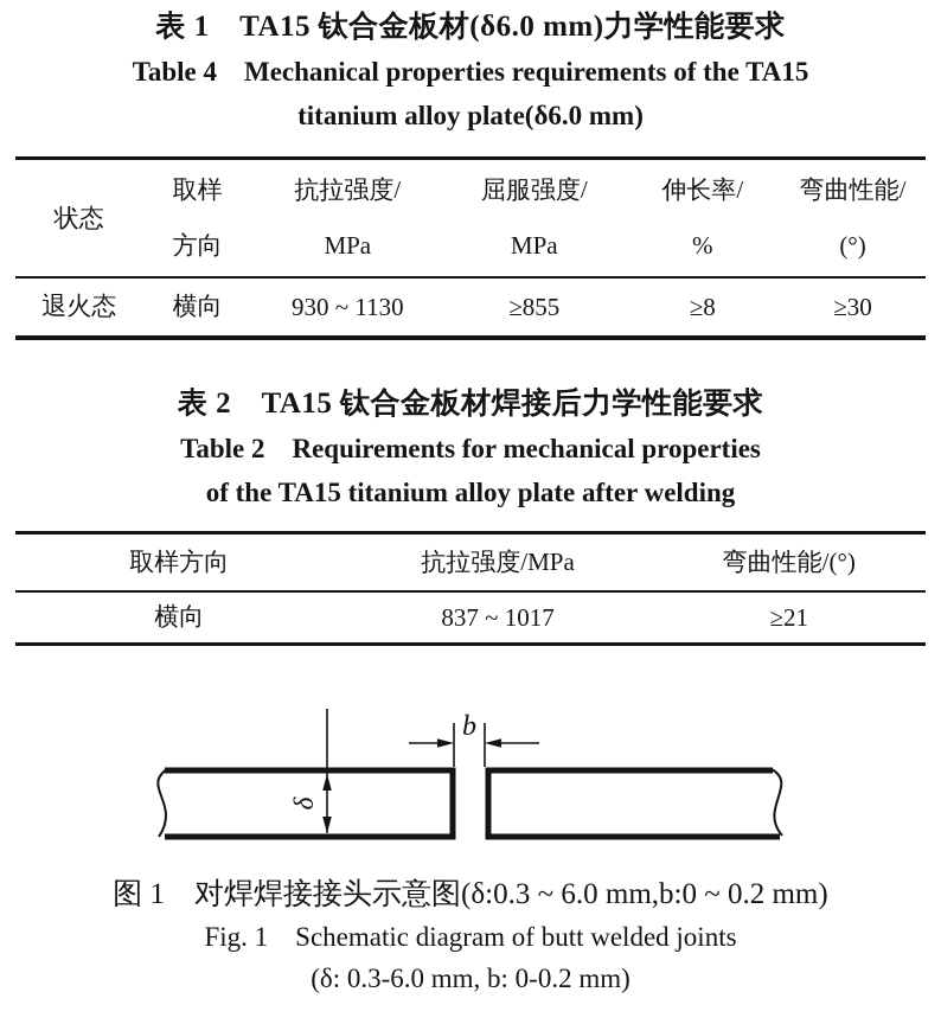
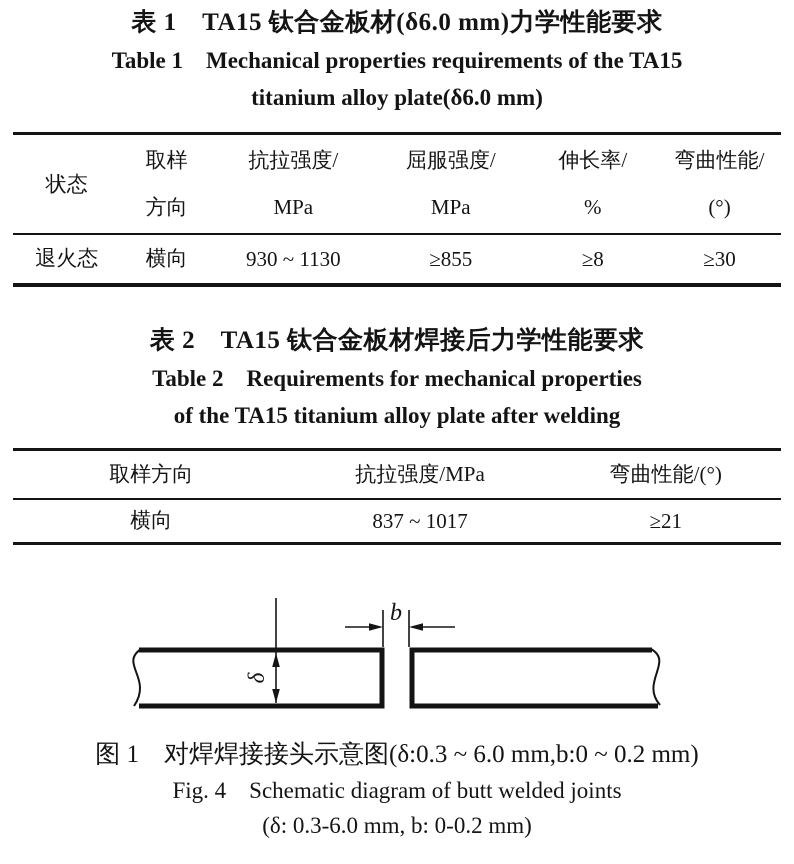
  表 1 TA15 钛合金板材(δ6.0 mm)力学性能要求
- Table 4 Mechanical properties requirements of the TA15
+ Table 1 Mechanical properties requirements of the TA15
  titanium alloy plate(δ6.0 mm)
  状态
  取样
  方向
  抗拉强度/
  MPa
  屈服强度/
  MPa
  伸长率/
  %
  弯曲性能/
  (°)
  退火态
  横向
  930 ~ 1130
  ≥855
  ≥8
  ≥30
  表 2 TA15 钛合金板材焊接后力学性能要求
  Table 2 Requirements for mechanical properties
  of the TA15 titanium alloy plate after welding
  取样方向
  抗拉强度/MPa
  弯曲性能/(°)
  横向
  837 ~ 1017
  ≥21
  b
  图 1 对焊焊接接头示意图(δ:0.3 ~ 6.0 mm,b:0 ~ 0.2 mm)
- Fig. 1 Schematic diagram of butt welded joints
+ Fig. 4 Schematic diagram of butt welded joints
  (δ: 0.3-6.0 mm, b: 0-0.2 mm)
